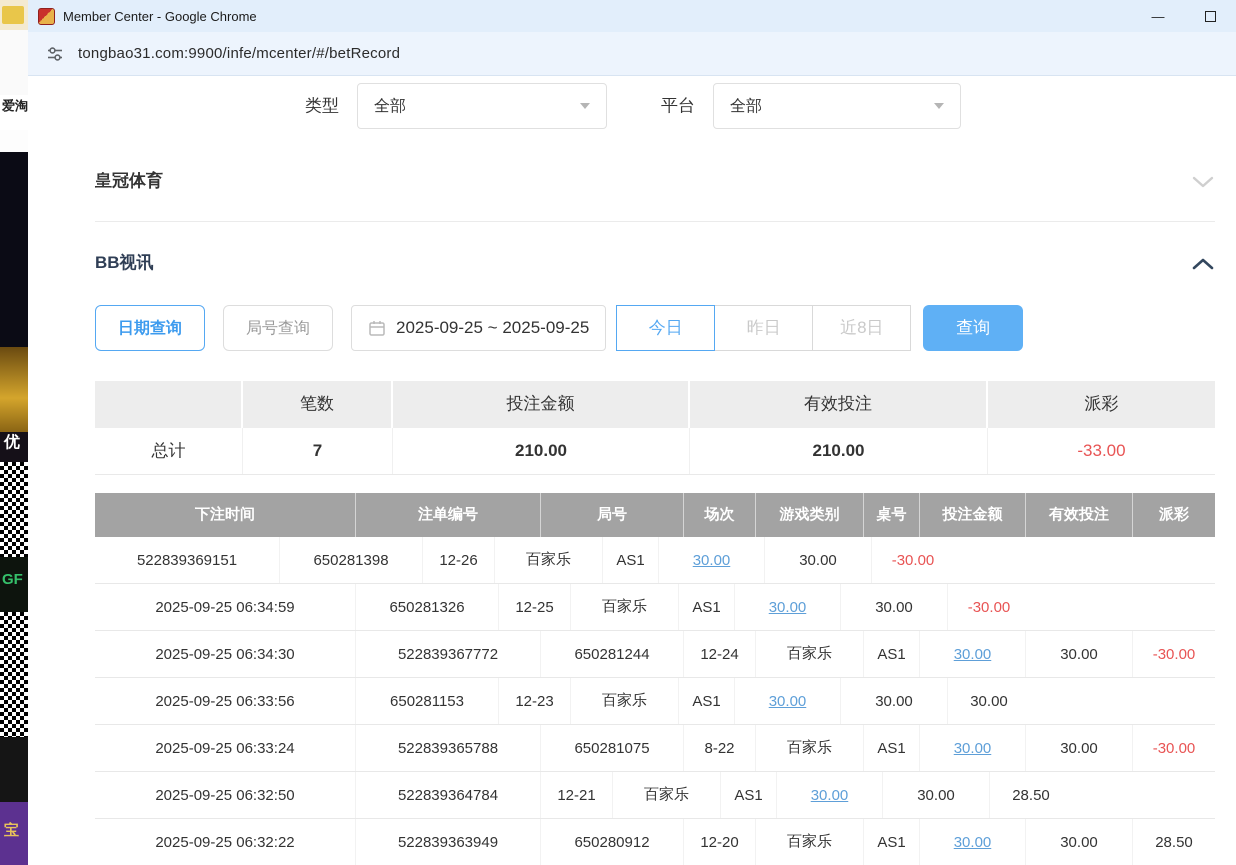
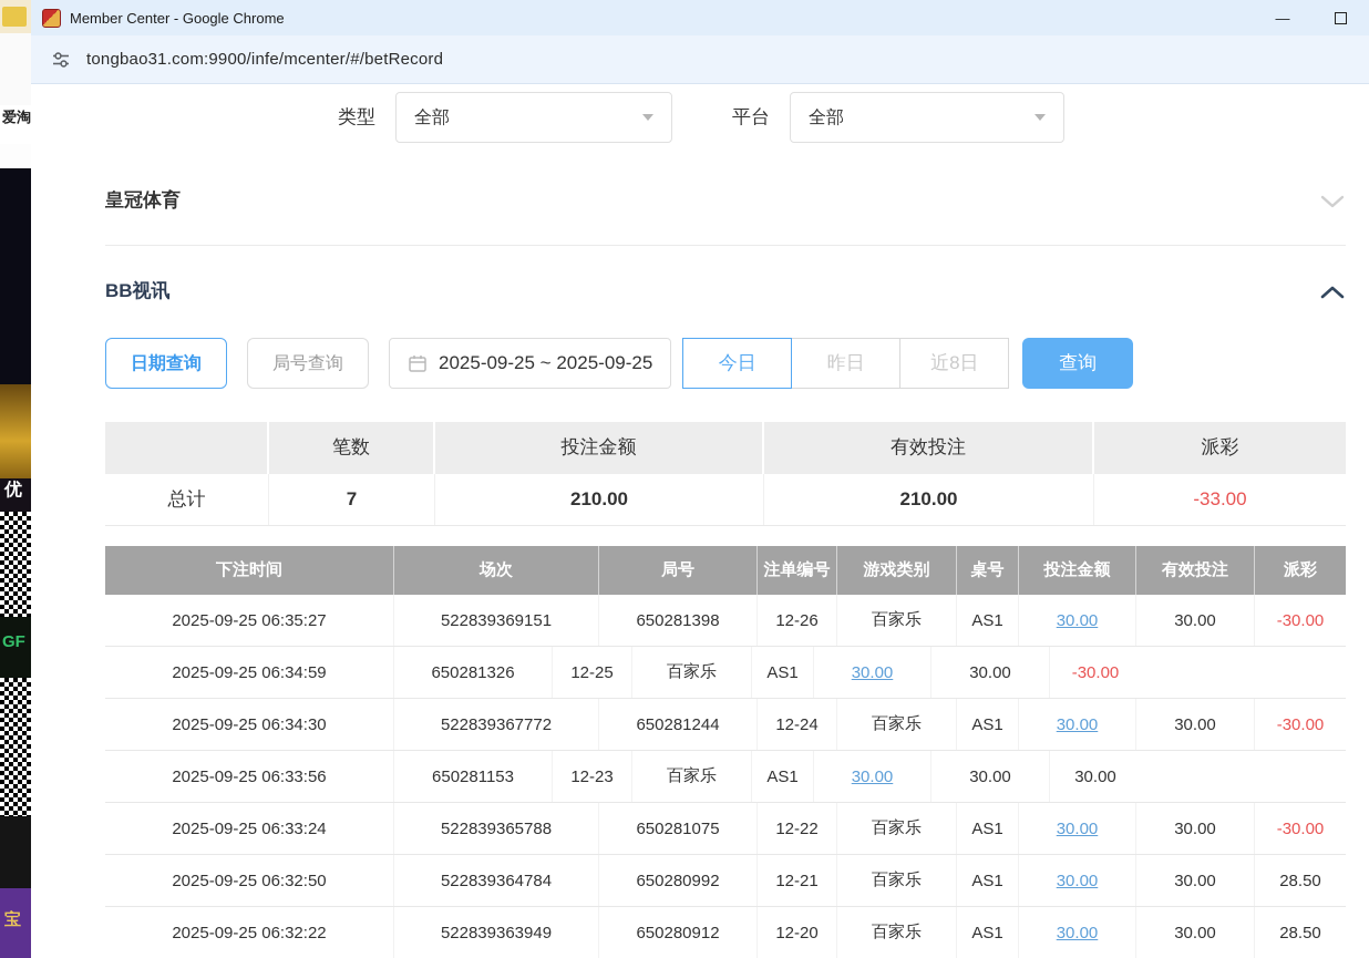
  爱淘
  优
  GF
  宝
  Member Center - Google Chrome
  —
  tongbao31.com:9900/infe/mcenter/#/betRecord
  类型
  全部
  平台
  全部
  皇冠体育
  BB视讯
  日期查询
  局号查询
  2025-09-25 ~ 2025-09-25
  今日
  昨日
  近8日
  查询
  笔数
  投注金额
  有效投注
  派彩
  总计
  7
  210.00
  210.00
  -33.00
  下注时间
- 注单编号
+ 场次
  局号
- 场次
+ 注单编号
  游戏类别
  桌号
  投注金额
  有效投注
  派彩
+ 2025-09-25 06:35:27
  522839369151
  650281398
  12-26
  百家乐
  AS1
  30.00
  30.00
  -30.00
  2025-09-25 06:34:59
  650281326
  12-25
  百家乐
  AS1
  30.00
  30.00
  -30.00
  2025-09-25 06:34:30
  522839367772
  650281244
  12-24
  百家乐
  AS1
  30.00
  30.00
  -30.00
  2025-09-25 06:33:56
  650281153
  12-23
  百家乐
  AS1
  30.00
  30.00
  30.00
  2025-09-25 06:33:24
  522839365788
  650281075
- 8-22
+ 12-22
  百家乐
  AS1
  30.00
  30.00
  -30.00
  2025-09-25 06:32:50
  522839364784
+ 650280992
  12-21
  百家乐
  AS1
  30.00
  30.00
  28.50
  2025-09-25 06:32:22
  522839363949
  650280912
  12-20
  百家乐
  AS1
  30.00
  30.00
  28.50
